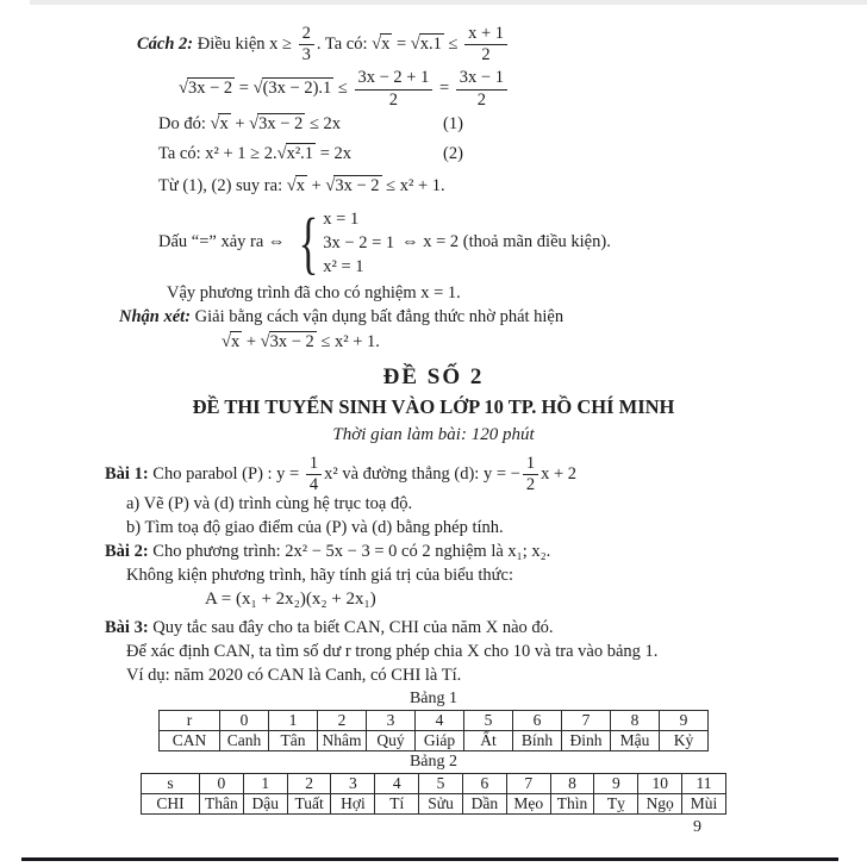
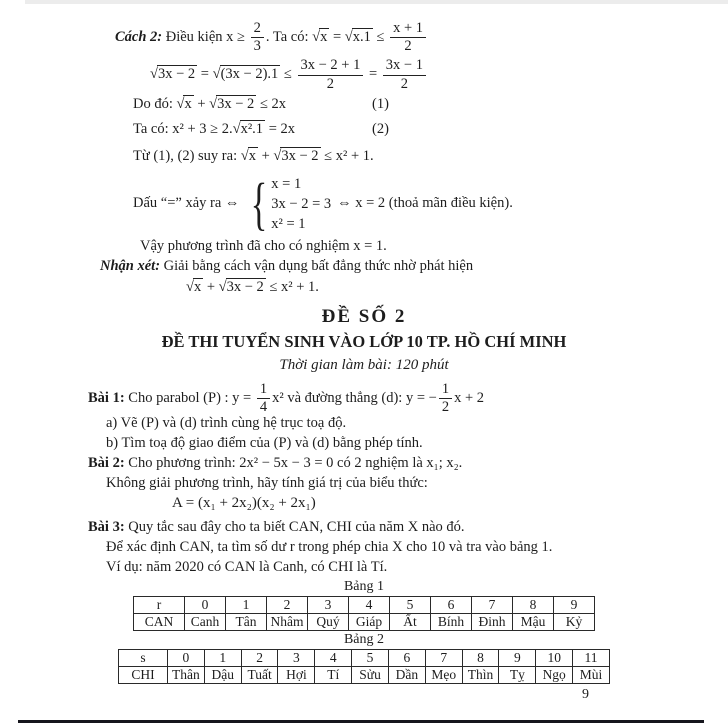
  Cách 2: Điều kiện x ≥
  2
  3
  . Ta có: √x = √x.1 ≤
  x + 1
  2
  √3x − 2 = √(3x − 2).1 ≤
  3x − 2 + 1
  2
  =
  3x − 1
  2
  Do đó: √x + √3x − 2 ≤ 2x
  (1)
- Ta có: x² + 1 ≥ 2.√x².1 = 2x
+ Ta có: x² + 3 ≥ 2.√x².1 = 2x
  (2)
  Từ (1), (2) suy ra: √x + √3x − 2 ≤ x² + 1.
  Dấu “=” xảy ra ⇔
  {
  x = 1
- 3x − 2 = 1
+ 3x − 2 = 3
  x² = 1
  ⇔ x = 2 (thoả mãn điều kiện).
  Vậy phương trình đã cho có nghiệm x = 1.
  Nhận xét: Giải bằng cách vận dụng bất đẳng thức nhờ phát hiện
  √x + √3x − 2 ≤ x² + 1.
  ĐỀ SỐ 2
  ĐỀ THI TUYỂN SINH VÀO LỚP 10 TP. HỒ CHÍ MINH
  Thời gian làm bài: 120 phút
  Bài 1: Cho parabol (P) : y =
  1
  4
  x² và đường thẳng (d): y = −
  1
  2
  x + 2
  a) Vẽ (P) và (d) trình cùng hệ trục toạ độ.
  b) Tìm toạ độ giao điểm của (P) và (d) bằng phép tính.
  Bài 2: Cho phương trình: 2x² − 5x − 3 = 0 có 2 nghiệm là x₁; x₂.
- Không kiện phương trình, hãy tính giá trị của biểu thức:
+ Không giải phương trình, hãy tính giá trị của biểu thức:
  A = (x₁ + 2x₂)(x₂ + 2x₁)
  Bài 3: Quy tắc sau đây cho ta biết CAN, CHI của năm X nào đó.
  Để xác định CAN, ta tìm số dư r trong phép chia X cho 10 và tra vào bảng 1.
  Ví dụ: năm 2020 có CAN là Canh, có CHI là Tí.
  Bảng 1
  r	0	1	2	3	4	5	6	7	8	9
  CAN	Canh	Tân	Nhâm	Quý	Giáp	Ất	Bính	Đinh	Mậu	Kỷ
  Bảng 2
  s	0	1	2	3	4	5	6	7	8	9	10	11
  CHI	Thân	Dậu	Tuất	Hợi	Tí	Sửu	Dần	Mẹo	Thìn	Tỵ	Ngọ	Mùi
  9
